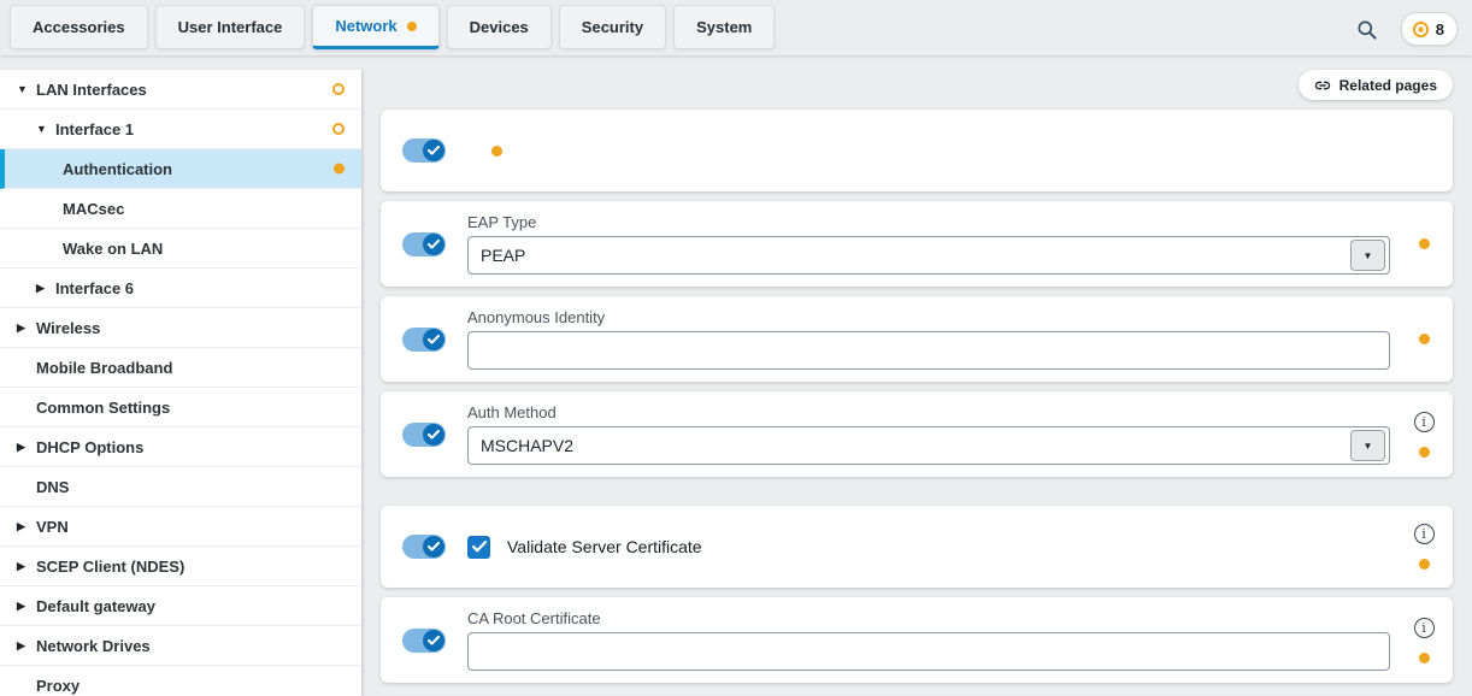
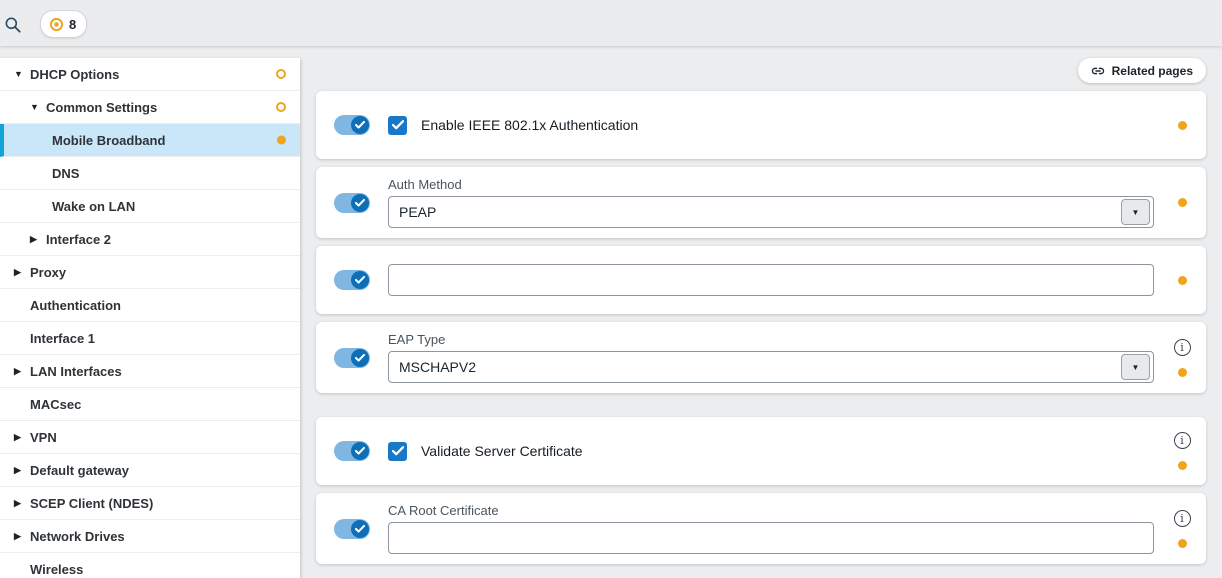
- Accessories
- User Interface
- Network
- Devices
- Security
- System
  8
  ▼
- LAN Interfaces
+ DHCP Options
  ▼
- Interface 1
+ Common Settings
- Authentication
+ Mobile Broadband
- MACsec
+ DNS
  Wake on LAN
  ▶
- Interface 6
+ Interface 2
  ▶
- Wireless
+ Proxy
- Mobile Broadband
+ Authentication
- Common Settings
+ Interface 1
  ▶
- DHCP Options
+ LAN Interfaces
- DNS
+ MACsec
  ▶
  VPN
  ▶
- SCEP Client (NDES)
+ Default gateway
  ▶
- Default gateway
+ SCEP Client (NDES)
  ▶
  Network Drives
- Proxy
+ Wireless
  Related pages
+ Enable IEEE 802.1x Authentication
- EAP Type
+ Auth Method
  PEAP
  ▼
- Anonymous Identity
- Auth Method
+ EAP Type
  MSCHAPV2
  ▼
  i
  Validate Server Certificate
  i
  CA Root Certificate
  i
